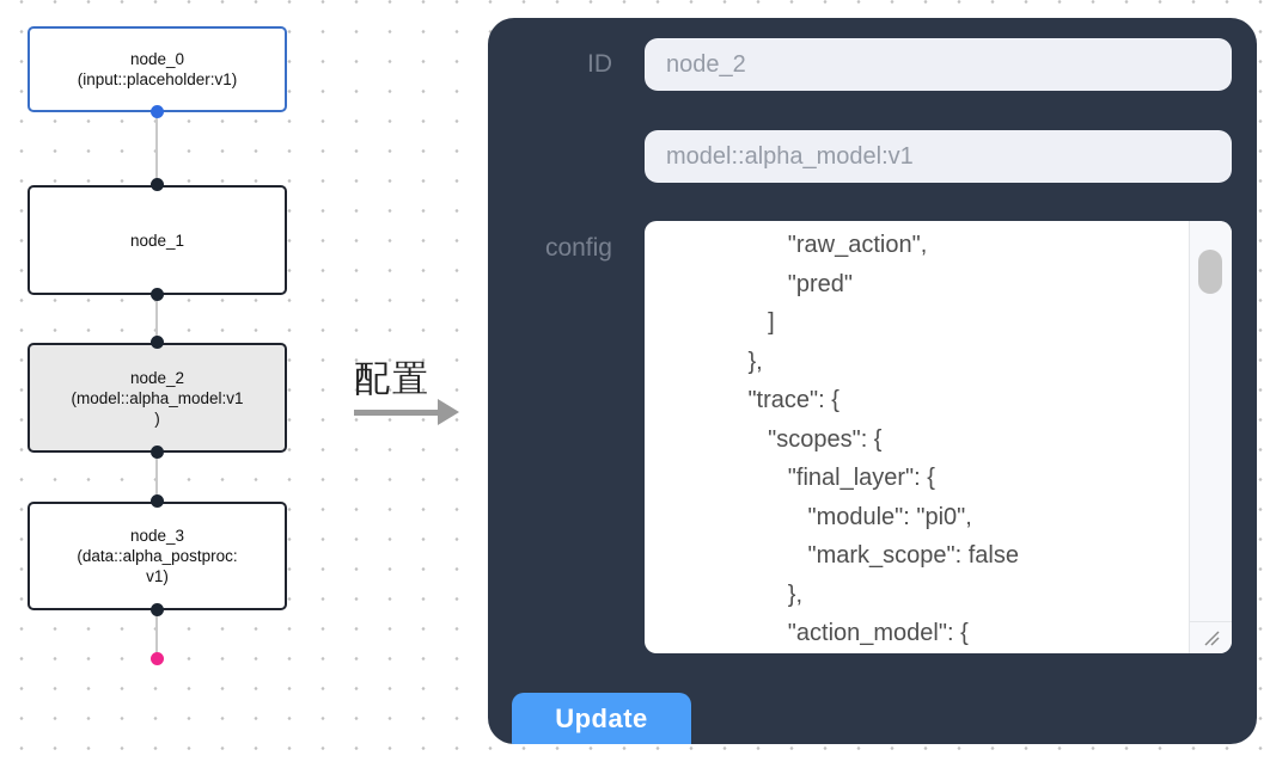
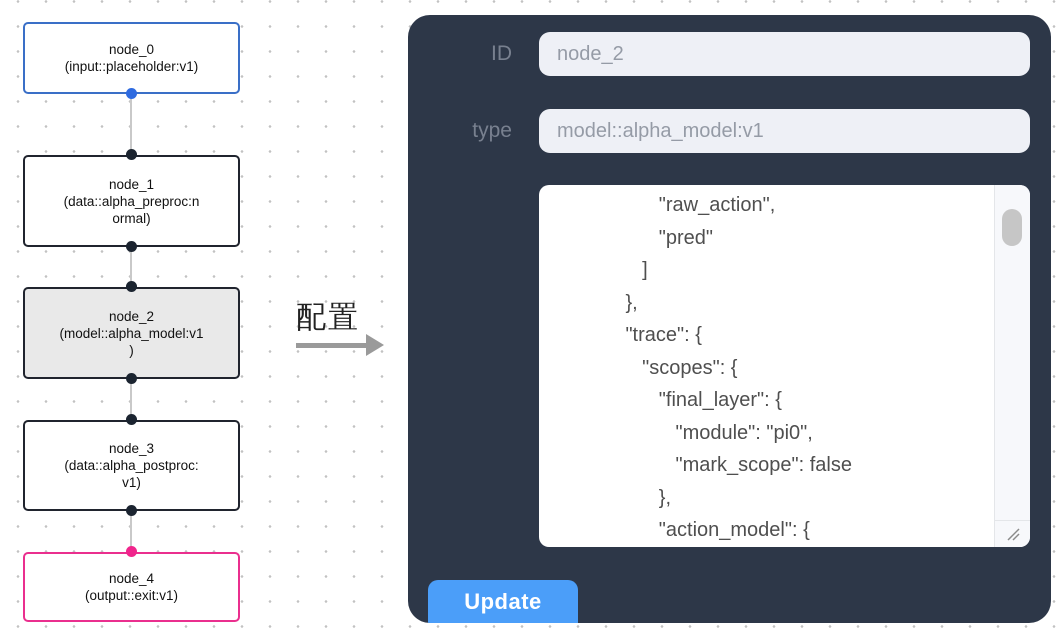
  node_0
  (input::placeholder:v1)
  node_1
+ (data::alpha_preproc:n
+ ormal)
  node_2
  (model::alpha_model:v1
  )
  node_3
  (data::alpha_postproc:
  v1)
+ node_4
+ (output::exit:v1)
  配置
  ID
  node_2
+ type
  model::alpha_model:v1
- config
  "raw_action",
  "pred"
  ]
  },
  "trace": {
  "scopes": {
  "final_layer": {
  "module": "pi0",
  "mark_scope": false
  },
  "action_model": {
  Update
